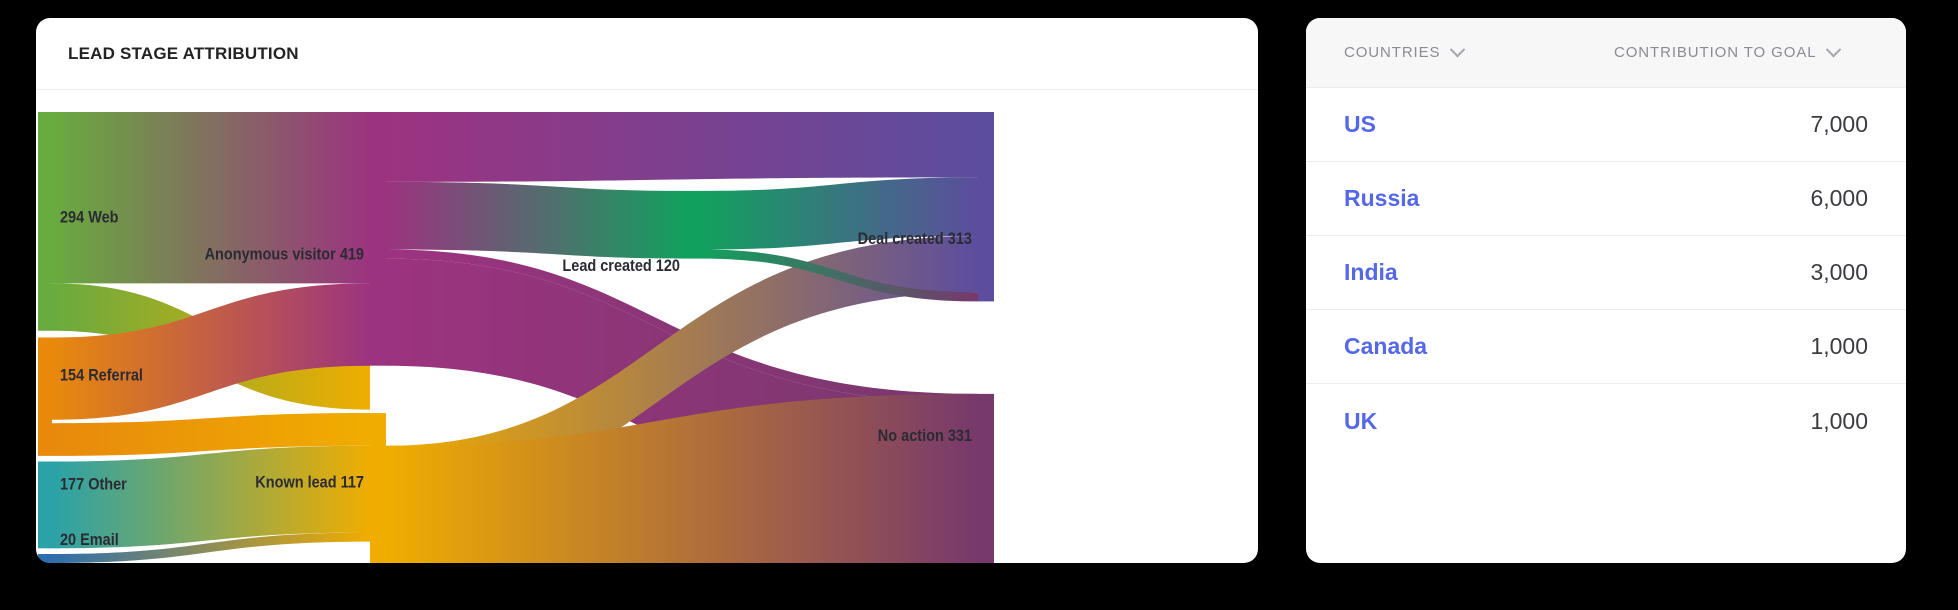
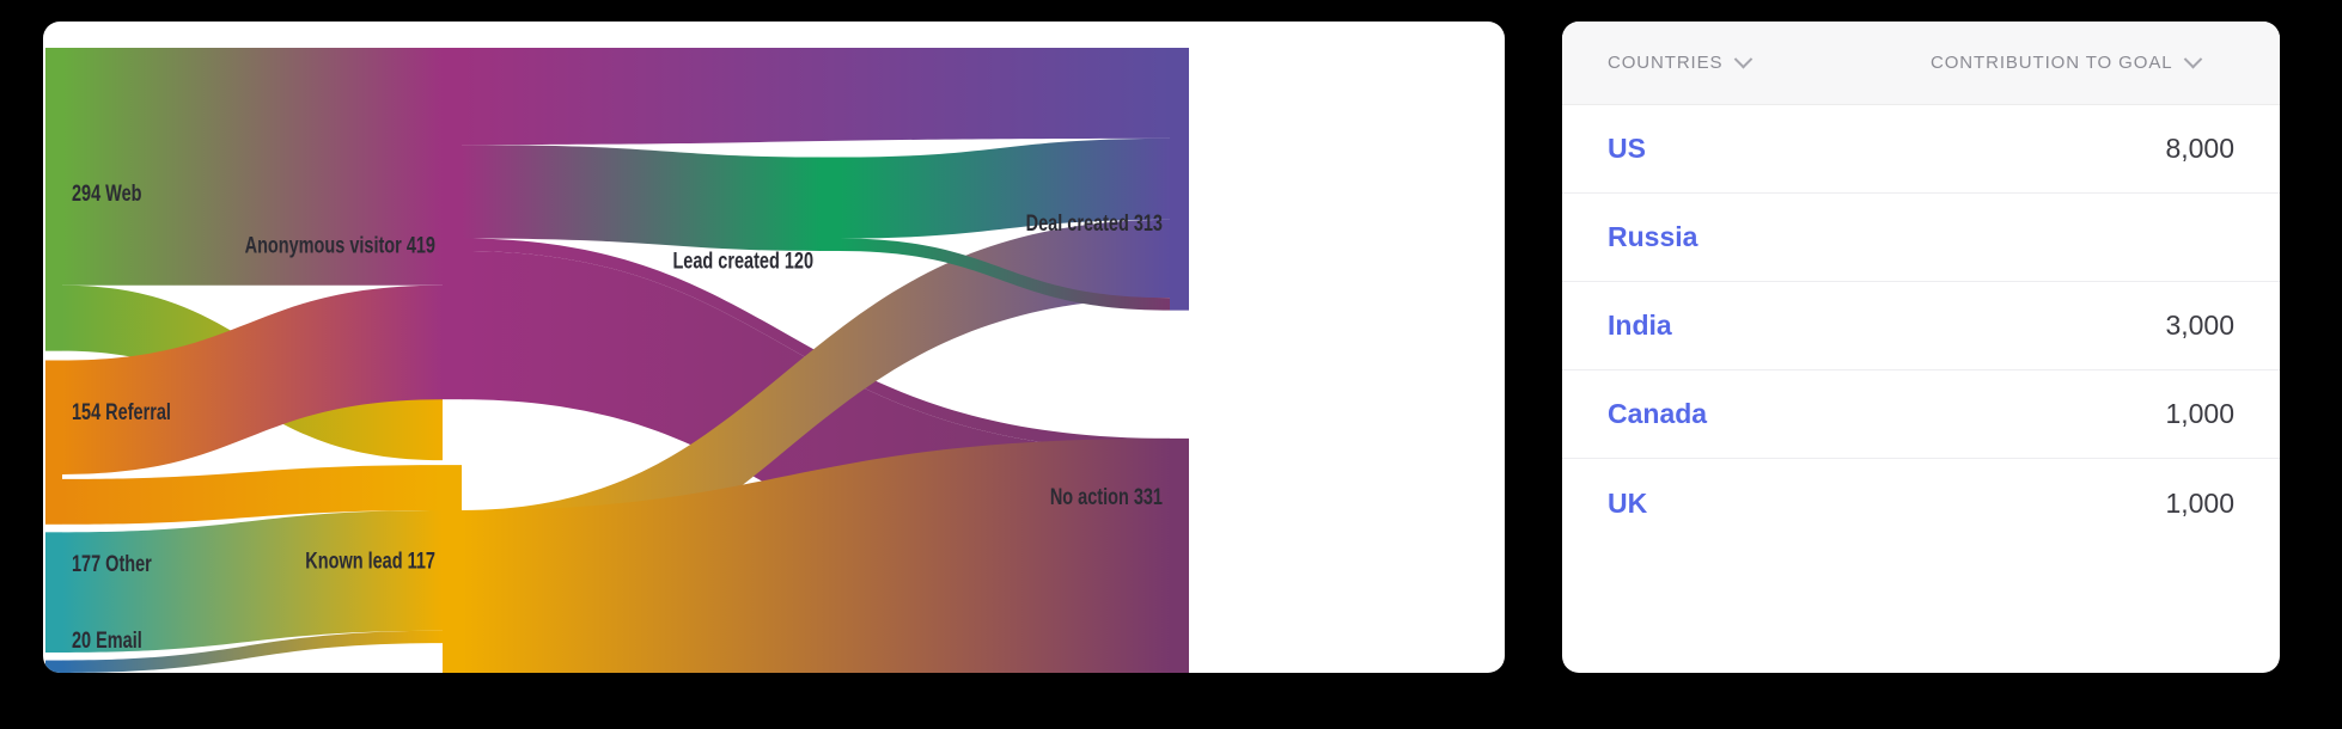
- LEAD STAGE ATTRIBUTION
  294 Web
  154 Referral
  177 Other
  20 Email
  Anonymous visitor 419
  Known lead 117
  Lead created 120
  Deal created 313
  No action 331
  COUNTRIES
  CONTRIBUTION TO GOAL
  US
- 7,000
+ 8,000
  Russia
- 6,000
  India
  3,000
  Canada
  1,000
  UK
  1,000
